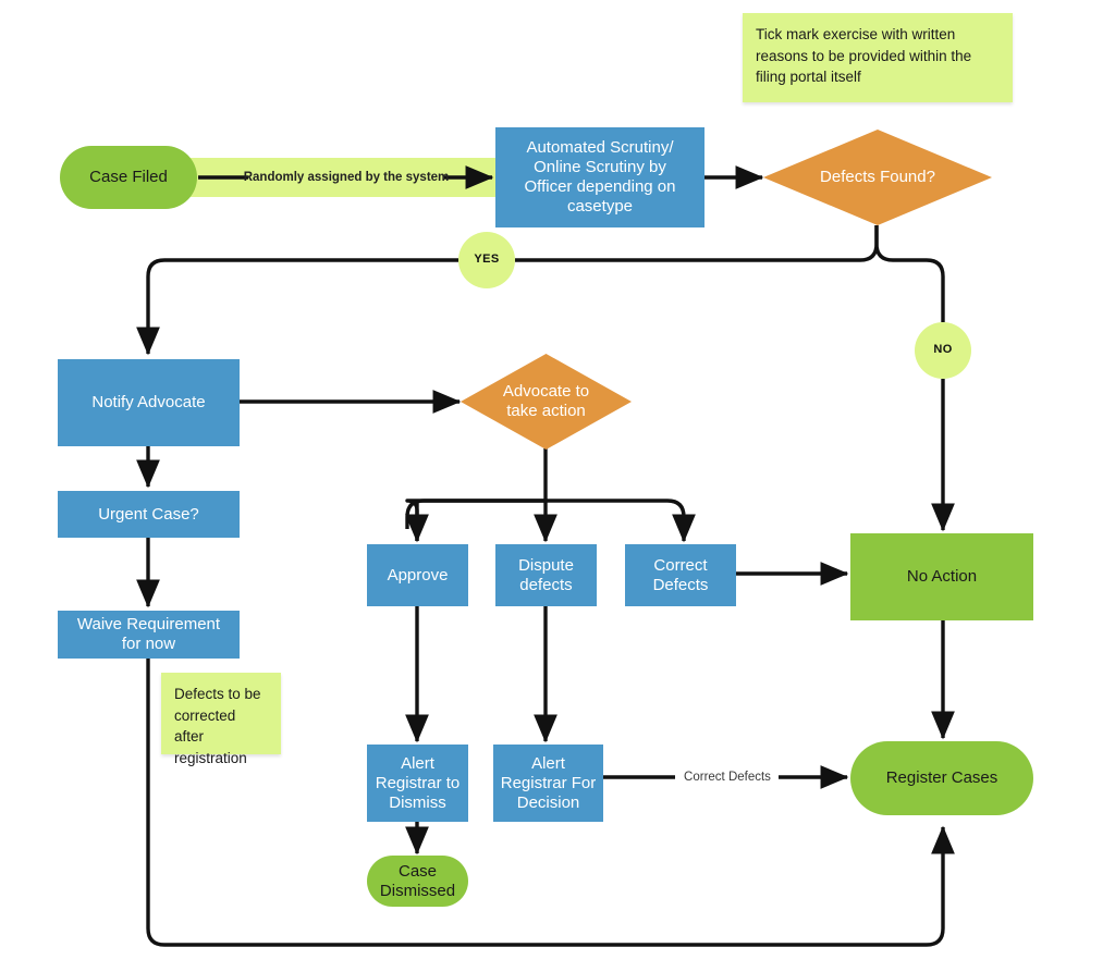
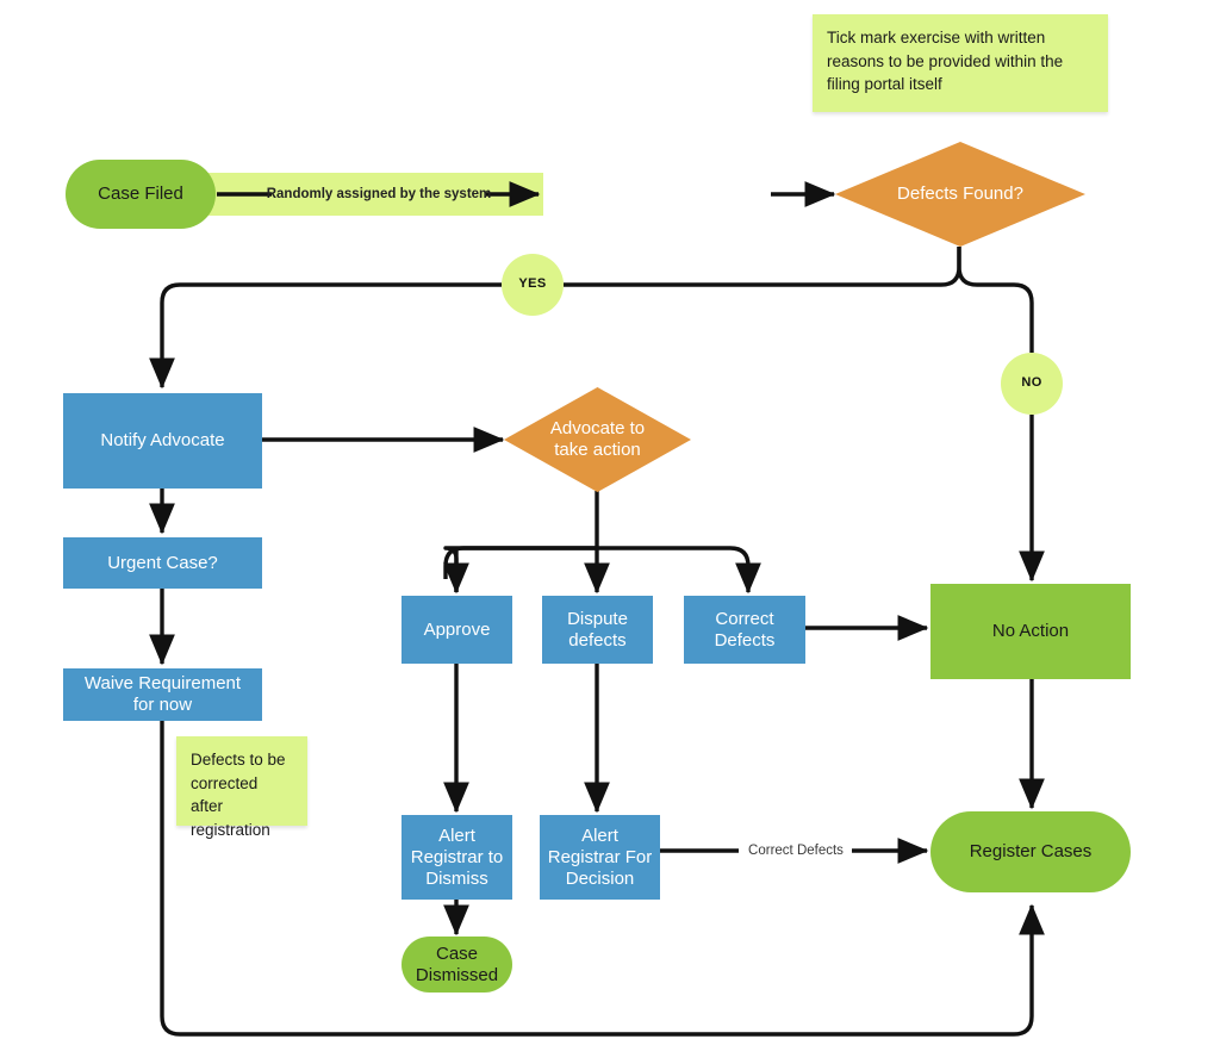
  Tick mark exercise with written reasons to be provided within the filing portal itself
  Defects to be corrected after registration
  Case Filed
- Automated Scrutiny/
- Online Scrutiny by
- Officer depending on
- casetype
  Defects Found?
  YES
  NO
  Notify Advocate
  Urgent Case?
  Waive Requirement
  for now
  Advocate to
  take action
  Approve
  Dispute
  defects
  Correct
  Defects
  No Action
  Alert
  Registrar to
  Dismiss
  Alert
  Registrar For
  Decision
  Register Cases
  Case
  Dismissed
  Randomly assigned by the system
  Correct Defects
